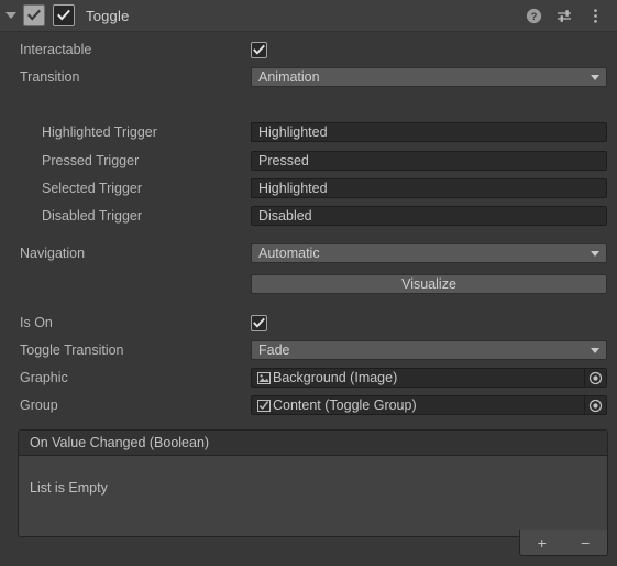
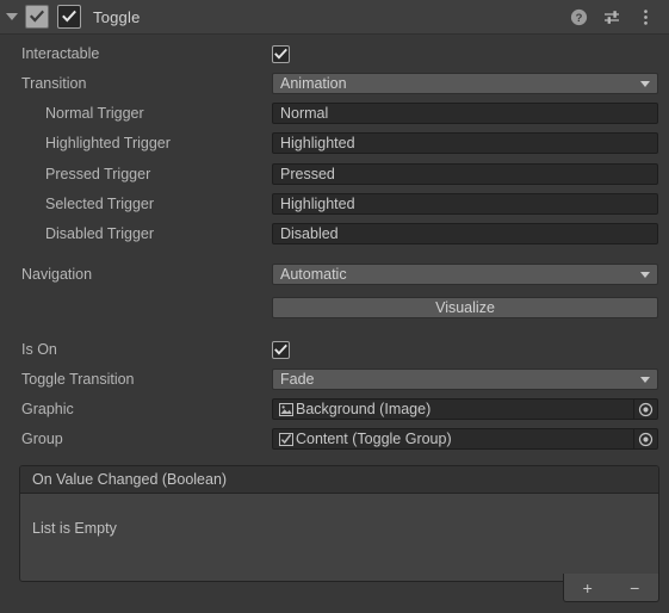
  Toggle
  ?
  Interactable
  Transition
  Animation
+ Normal Trigger
+ Normal
  Highlighted Trigger
  Highlighted
  Pressed Trigger
  Pressed
  Selected Trigger
  Highlighted
  Disabled Trigger
  Disabled
  Navigation
  Automatic
  Visualize
  Is On
  Toggle Transition
  Fade
  Graphic
  Background (Image)
  Group
  Content (Toggle Group)
  On Value Changed (Boolean)
  List is Empty
  +
  −
